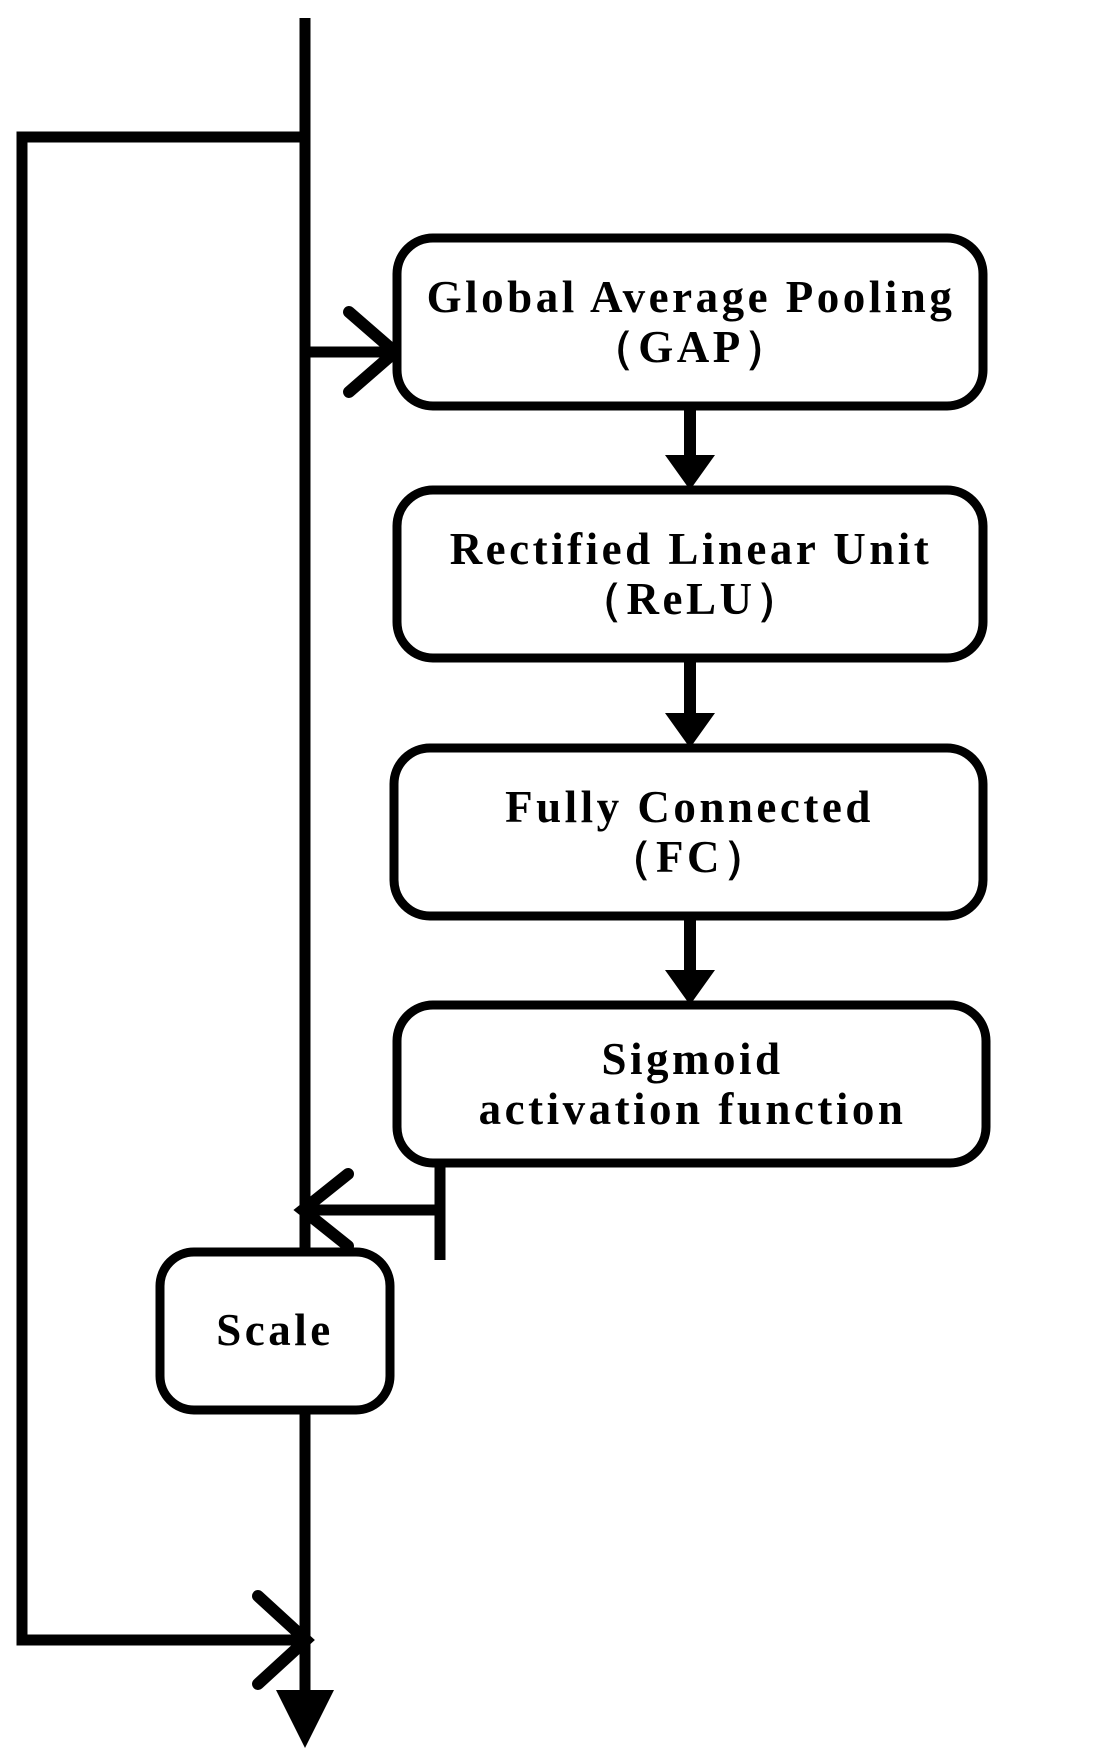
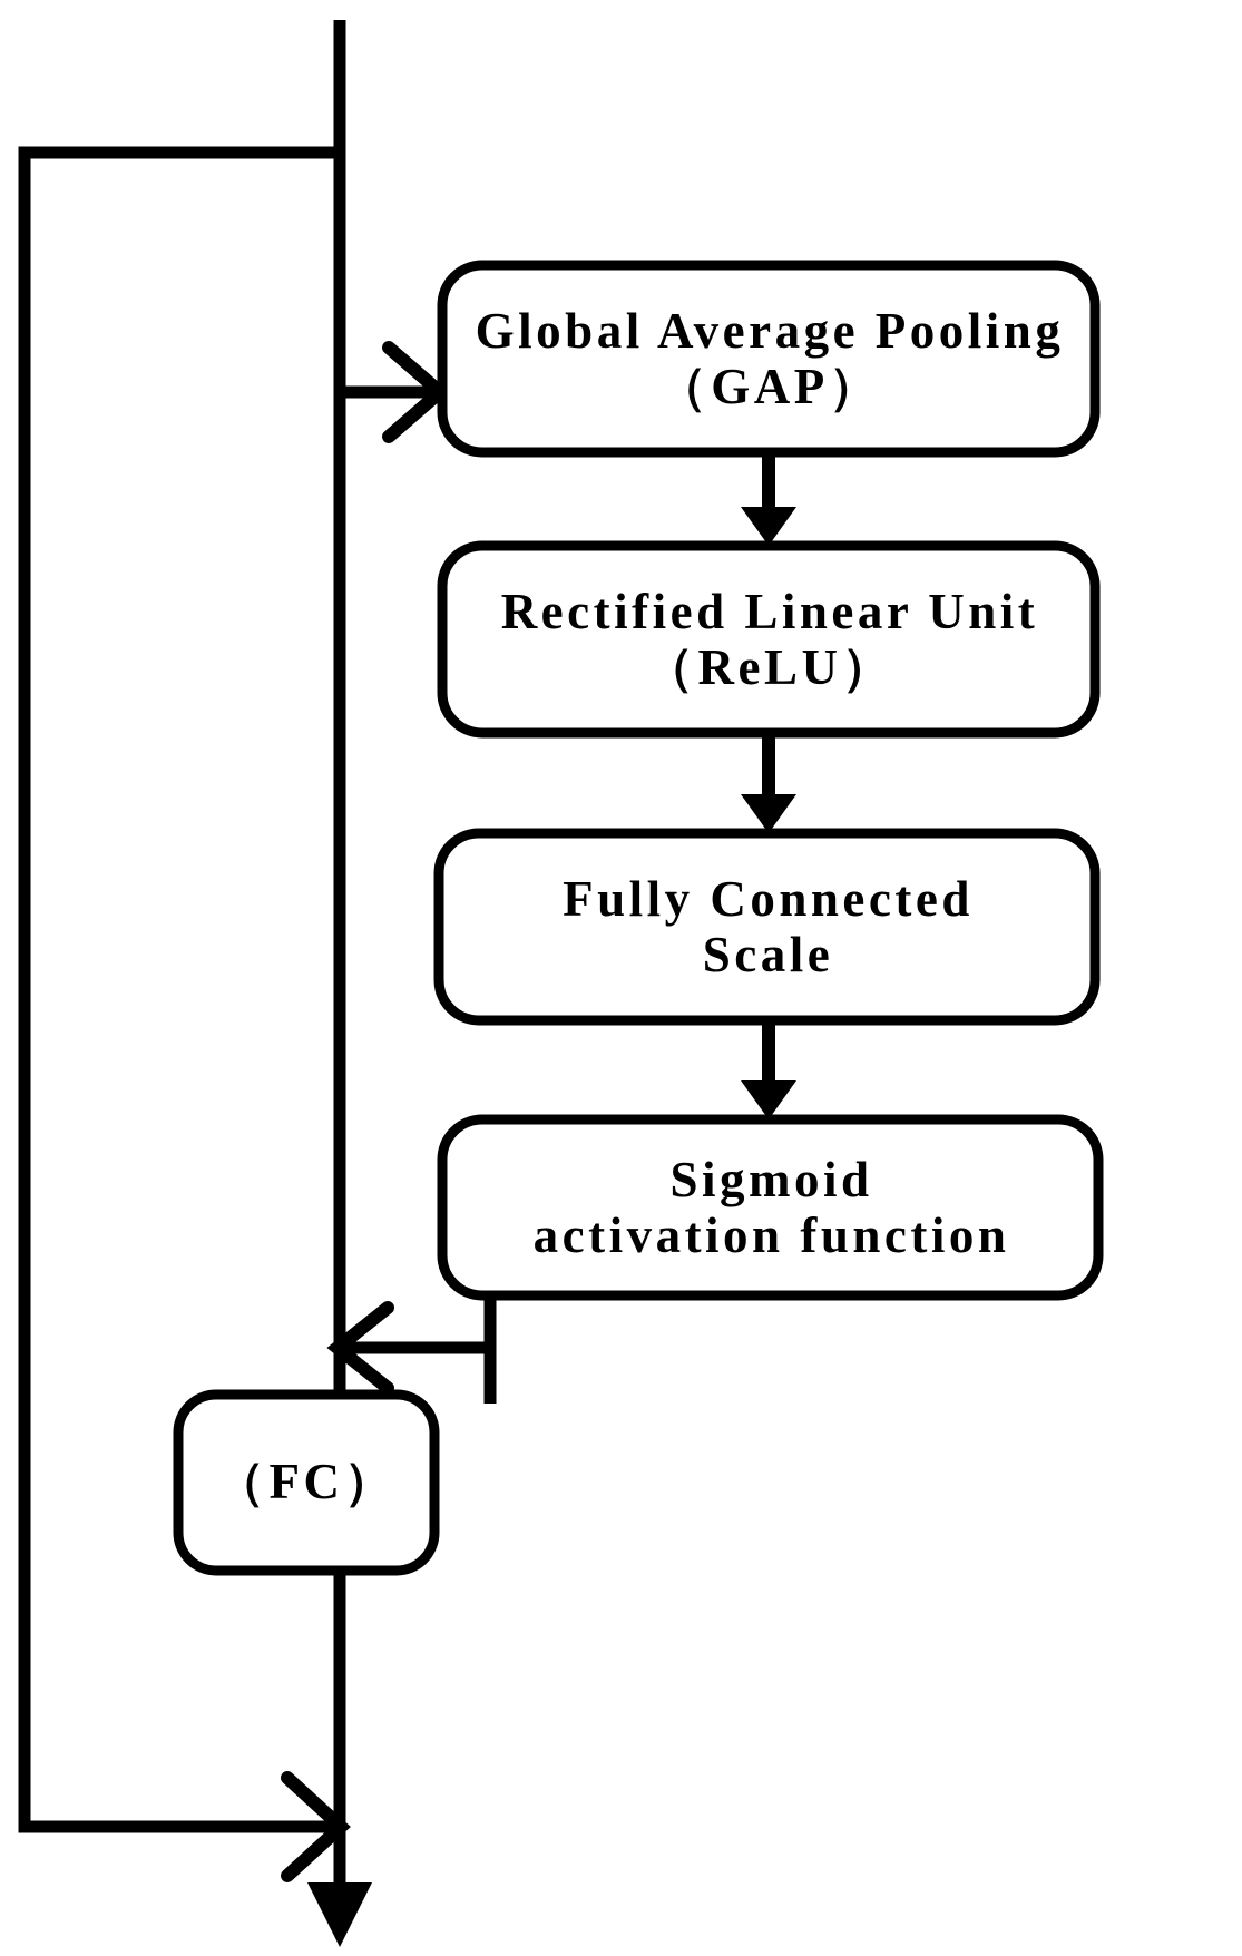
  Global Average Pooling
  （GAP）
  Rectified Linear Unit
  （ReLU）
  Fully Connected
- （FC）
+ Scale
  Sigmoid
  activation function
- Scale
+ （FC）
